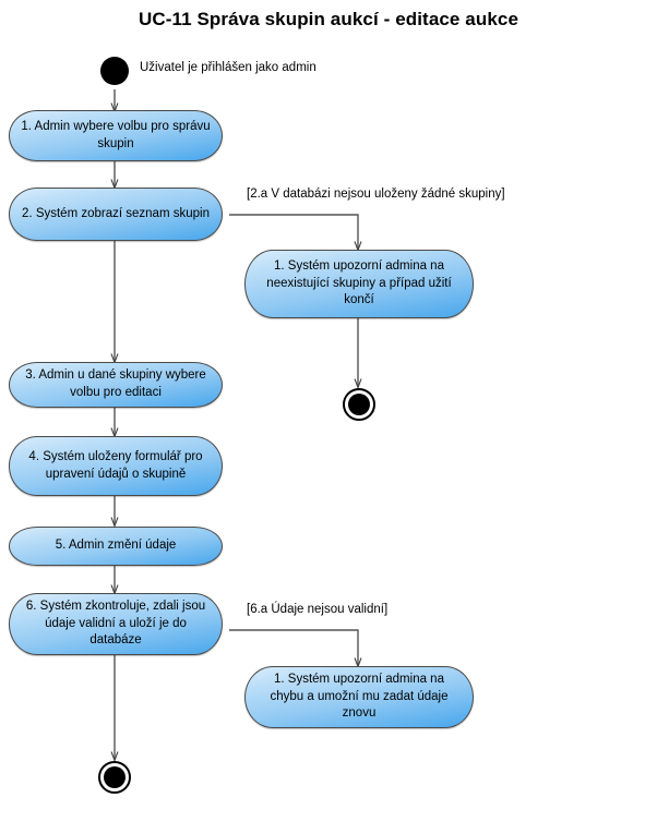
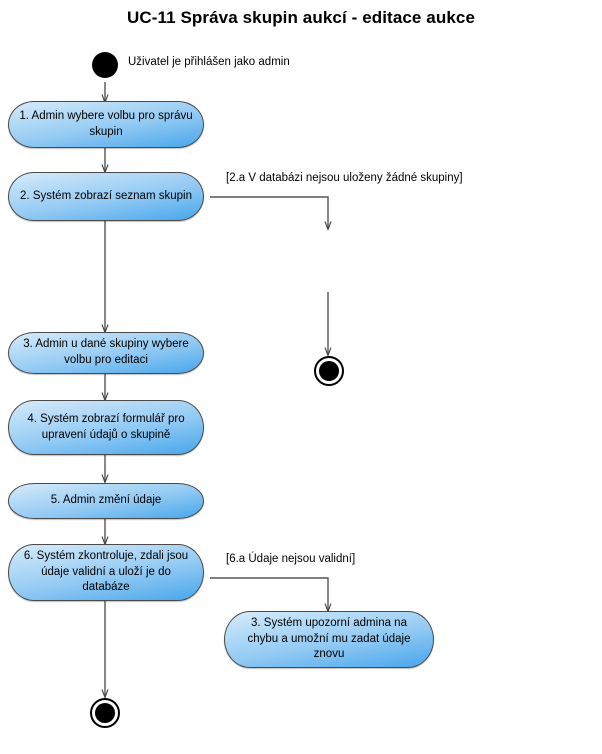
  UC-11 Správa skupin aukcí - editace aukce
  Uživatel je přihlášen jako admin
  1. Admin wybere volbu pro správu skupin
  2. Systém zobrazí seznam skupin
  [2.a V databázi nejsou uloženy žádné skupiny]
- 1. Systém upozorní admina na neexistující skupiny a případ užití končí
  3. Admin u dané skupiny wybere volbu pro editaci
- 4. Systém uloženy formulář pro upravení údajů o skupině
+ 4. Systém zobrazí formulář pro upravení údajů o skupině
  5. Admin změní údaje
  6. Systém zkontroluje, zdali jsou údaje validní a uloží je do databáze
  [6.a Údaje nejsou validní]
- 1. Systém upozorní admina na chybu a umožní mu zadat údaje znovu
+ 3. Systém upozorní admina na chybu a umožní mu zadat údaje znovu
